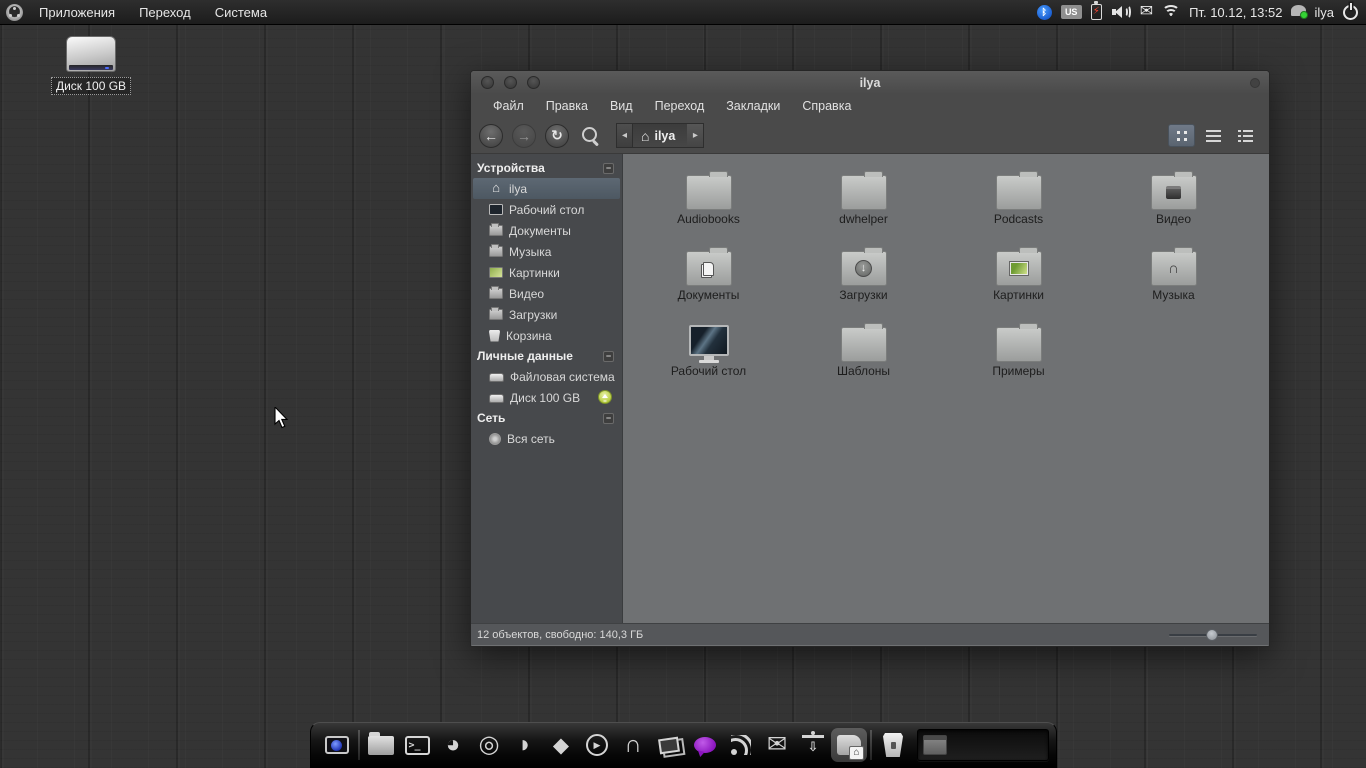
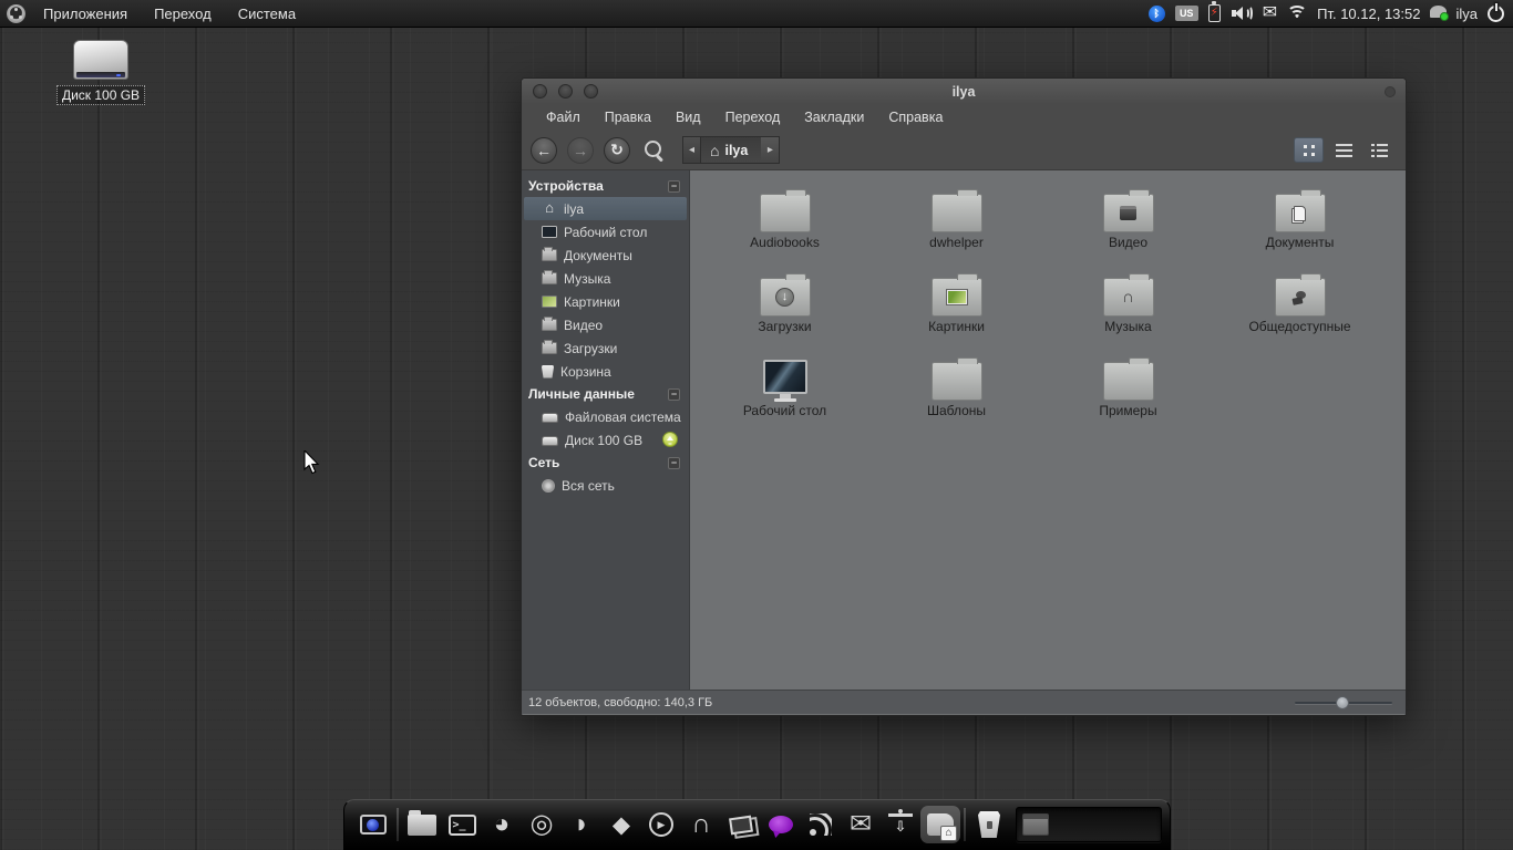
  Приложения
  Переход
  Система
  ᛒ
  US
  ⚡
  ✉
  Пт. 10.12, 13:52
  ilya
  Диск 100 GB
  ilya
  Файл
  Правка
  Вид
  Переход
  Закладки
  Справка
  ←
  →
  ↻
  ◂
  ⌂
  ilya
  ▸
  Устройства
  −
  ⌂
  ilya
  Рабочий стол
  Документы
  Музыка
  Картинки
  Видео
  Загрузки
  Корзина
  Личные данные
  −
  Файловая система
  Диск 100 GB
  Сеть
  −
  Вся сеть
  Audiobooks
  dwhelper
- Podcasts
  Видео
  Документы
  ↓
  Загрузки
  Картинки
  ∩
  Музыка
+ Общедоступные
  Рабочий стол
  Шаблоны
  Примеры
  12 объектов, свободно: 140,3 ГБ
  >_
  ◕
  ◎
  ◗
  ◆
  ▶
  ∩
  ✉
  ⇩
